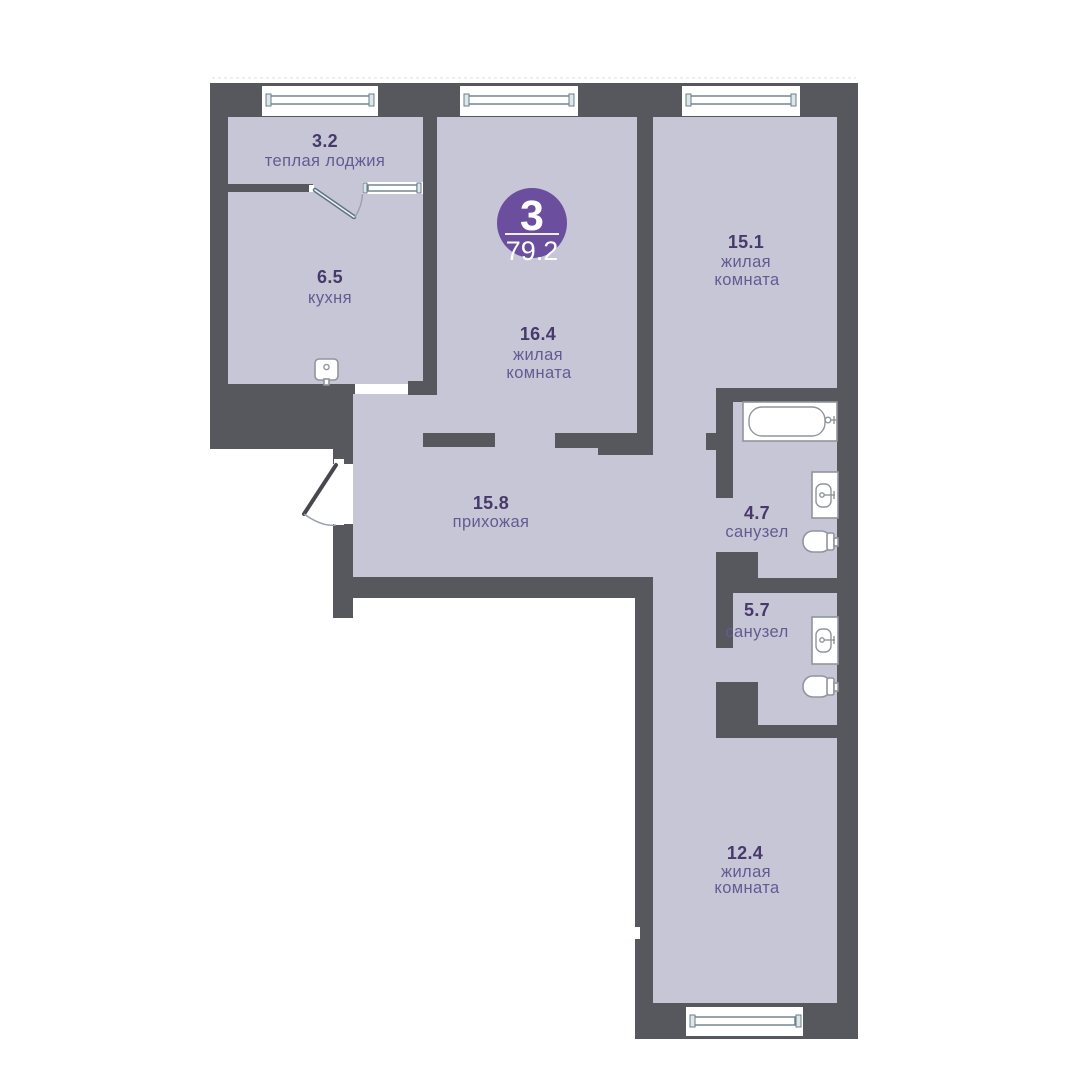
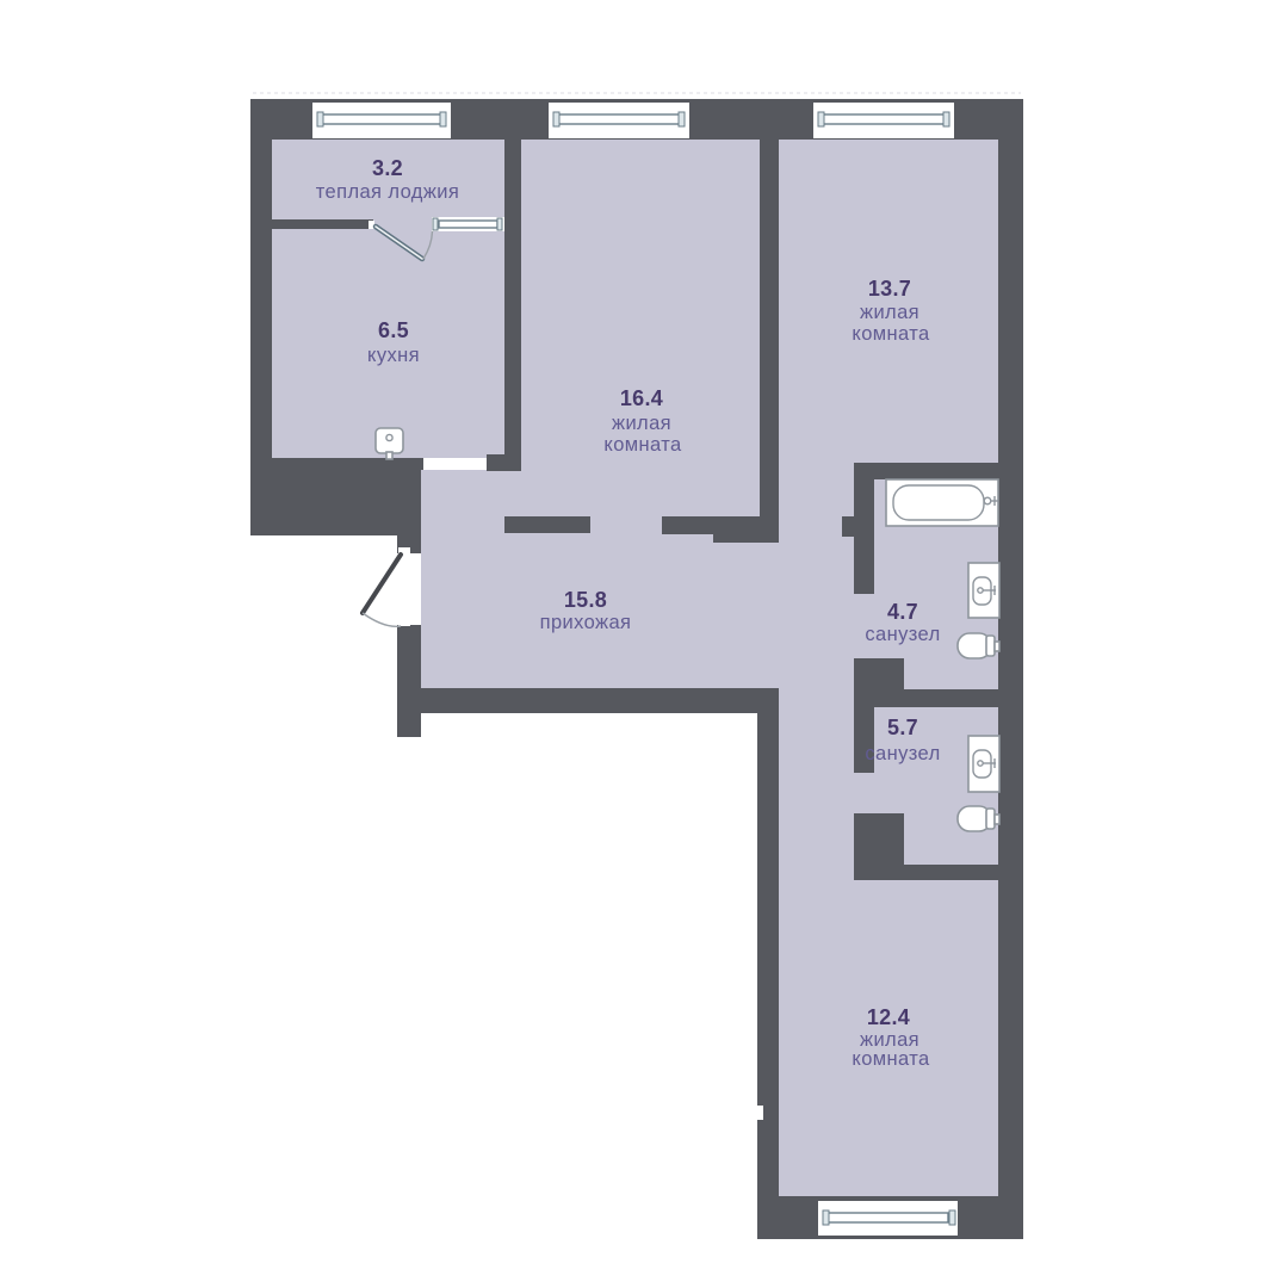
  3.2
  теплая лоджия
  6.5
  кухня
  16.4
  жилая
  комната
- 15.1
+ 13.7
  жилая
  комната
  15.8
  прихожая
  4.7
  санузел
  5.7
  санузел
  12.4
  жилая
  комната
- 3
- 79.2
